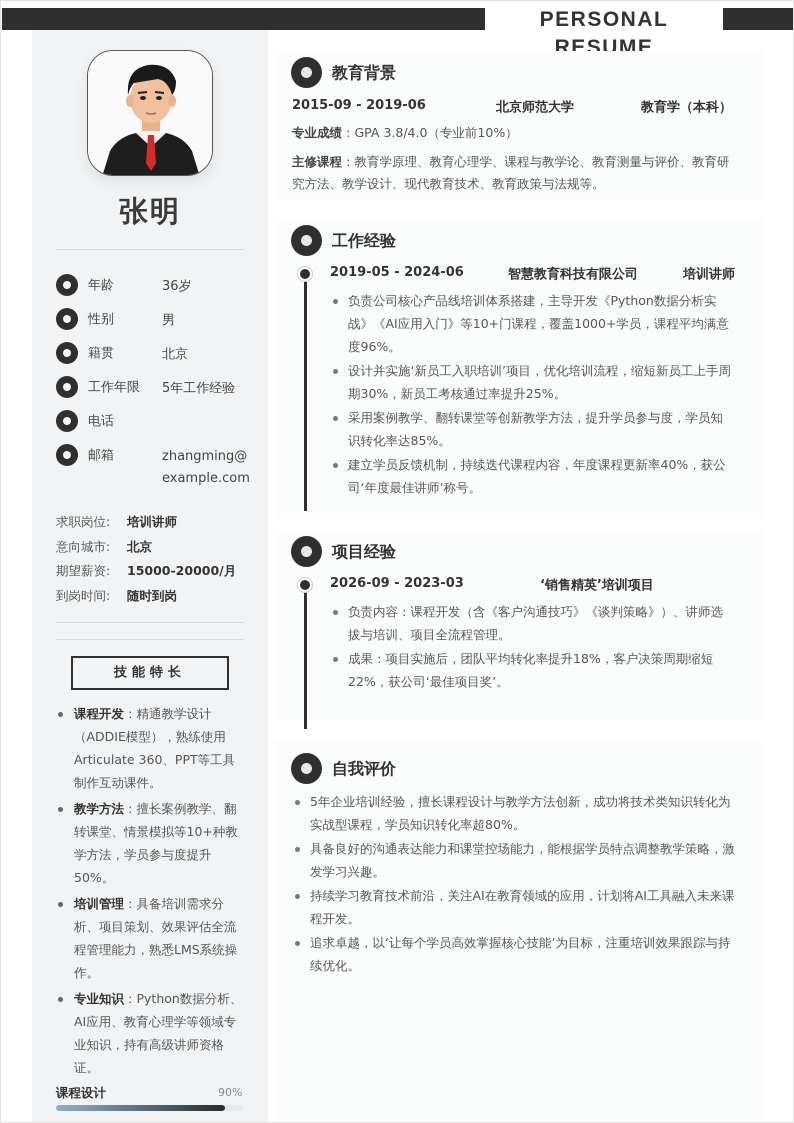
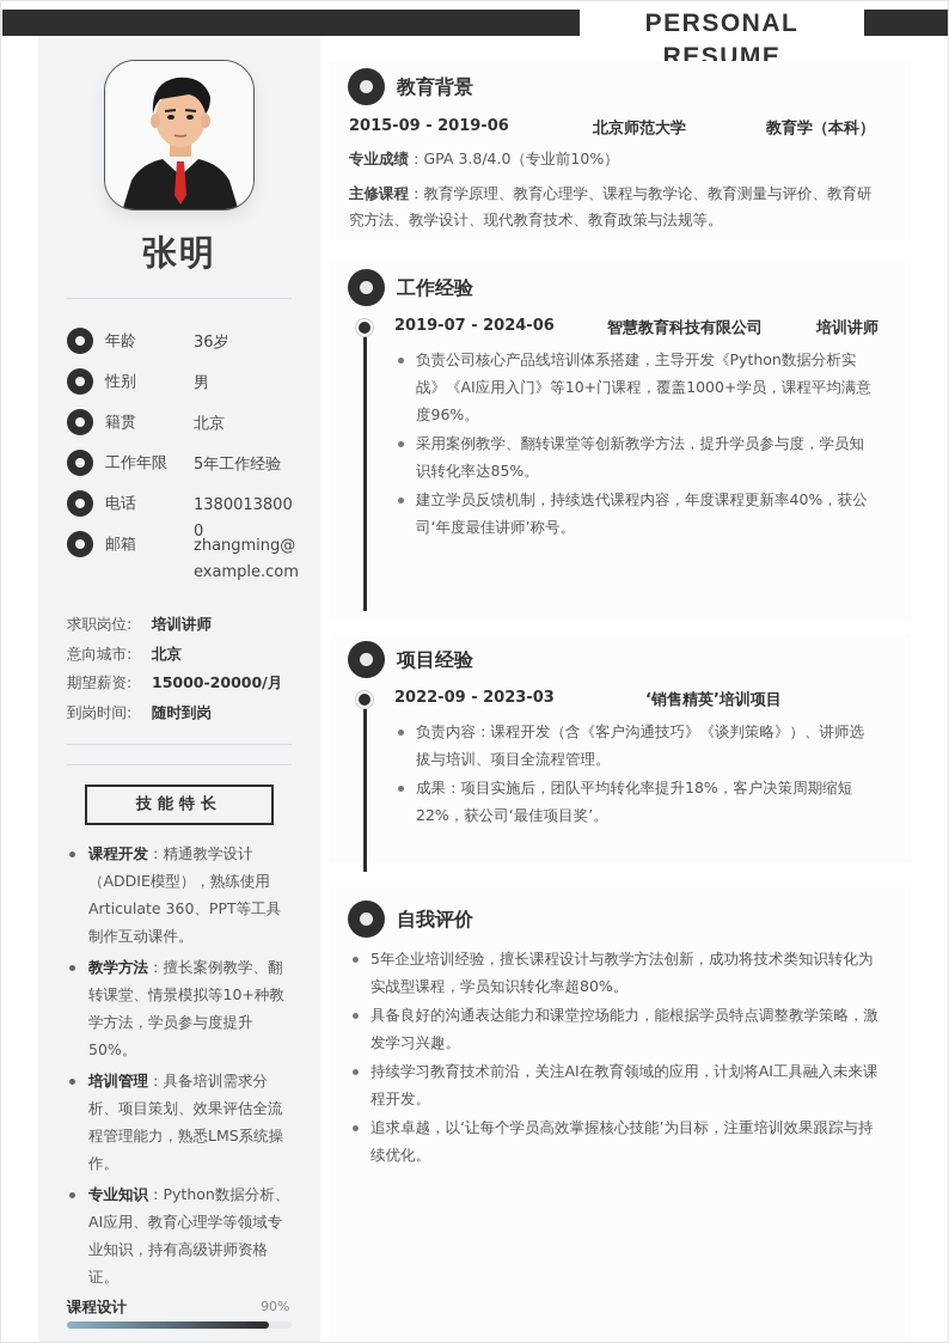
  PERSONAL RESUME
  张明
  年龄
  36岁
  性别
  男
  籍贯
  北京
  工作年限
  5年工作经验
  电话
+ 13800138000
  邮箱
  zhangming@example.com
  求职岗位: 培训讲师
  意向城市: 北京
  期望薪资: 15000-20000/月
  到岗时间: 随时到岗
  技能特长
  课程开发：精通教学设计（ADDIE模型），熟练使用Articulate 360、PPT等工具制作互动课件。
  教学方法：擅长案例教学、翻转课堂、情景模拟等10+种教学方法，学员参与度提升50%。
  培训管理：具备培训需求分析、项目策划、效果评估全流程管理能力，熟悉LMS系统操作。
  专业知识：Python数据分析、AI应用、教育心理学等领域专业知识，持有高级讲师资格证。
  课程设计
  90%
  教育背景
  2015-09 - 2019-06
  北京师范大学
  教育学（本科）
  专业成绩：GPA 3.8/4.0（专业前10%）
  主修课程：教育学原理、教育心理学、课程与教学论、教育测量与评价、教育研究方法、教学设计、现代教育技术、教育政策与法规等。
  工作经验
- 2019-05 - 2024-06
+ 2019-07 - 2024-06
  智慧教育科技有限公司
  培训讲师
  负责公司核心产品线培训体系搭建，主导开发《Python数据分析实战》《AI应用入门》等10+门课程，覆盖1000+学员，课程平均满意度96%。
- 设计并实施‘新员工入职培训’项目，优化培训流程，缩短新员工上手周期30%，新员工考核通过率提升25%。
  采用案例教学、翻转课堂等创新教学方法，提升学员参与度，学员知识转化率达85%。
  建立学员反馈机制，持续迭代课程内容，年度课程更新率40%，获公司‘年度最佳讲师’称号。
  项目经验
- 2026-09 - 2023-03
+ 2022-09 - 2023-03
  ‘销售精英’培训项目
  负责内容：课程开发（含《客户沟通技巧》《谈判策略》）、讲师选拔与培训、项目全流程管理。
  成果：项目实施后，团队平均转化率提升18%，客户决策周期缩短22%，获公司‘最佳项目奖’。
  自我评价
  5年企业培训经验，擅长课程设计与教学方法创新，成功将技术类知识转化为实战型课程，学员知识转化率超80%。
  具备良好的沟通表达能力和课堂控场能力，能根据学员特点调整教学策略，激发学习兴趣。
  持续学习教育技术前沿，关注AI在教育领域的应用，计划将AI工具融入未来课程开发。
  追求卓越，以‘让每个学员高效掌握核心技能’为目标，注重培训效果跟踪与持续优化。
